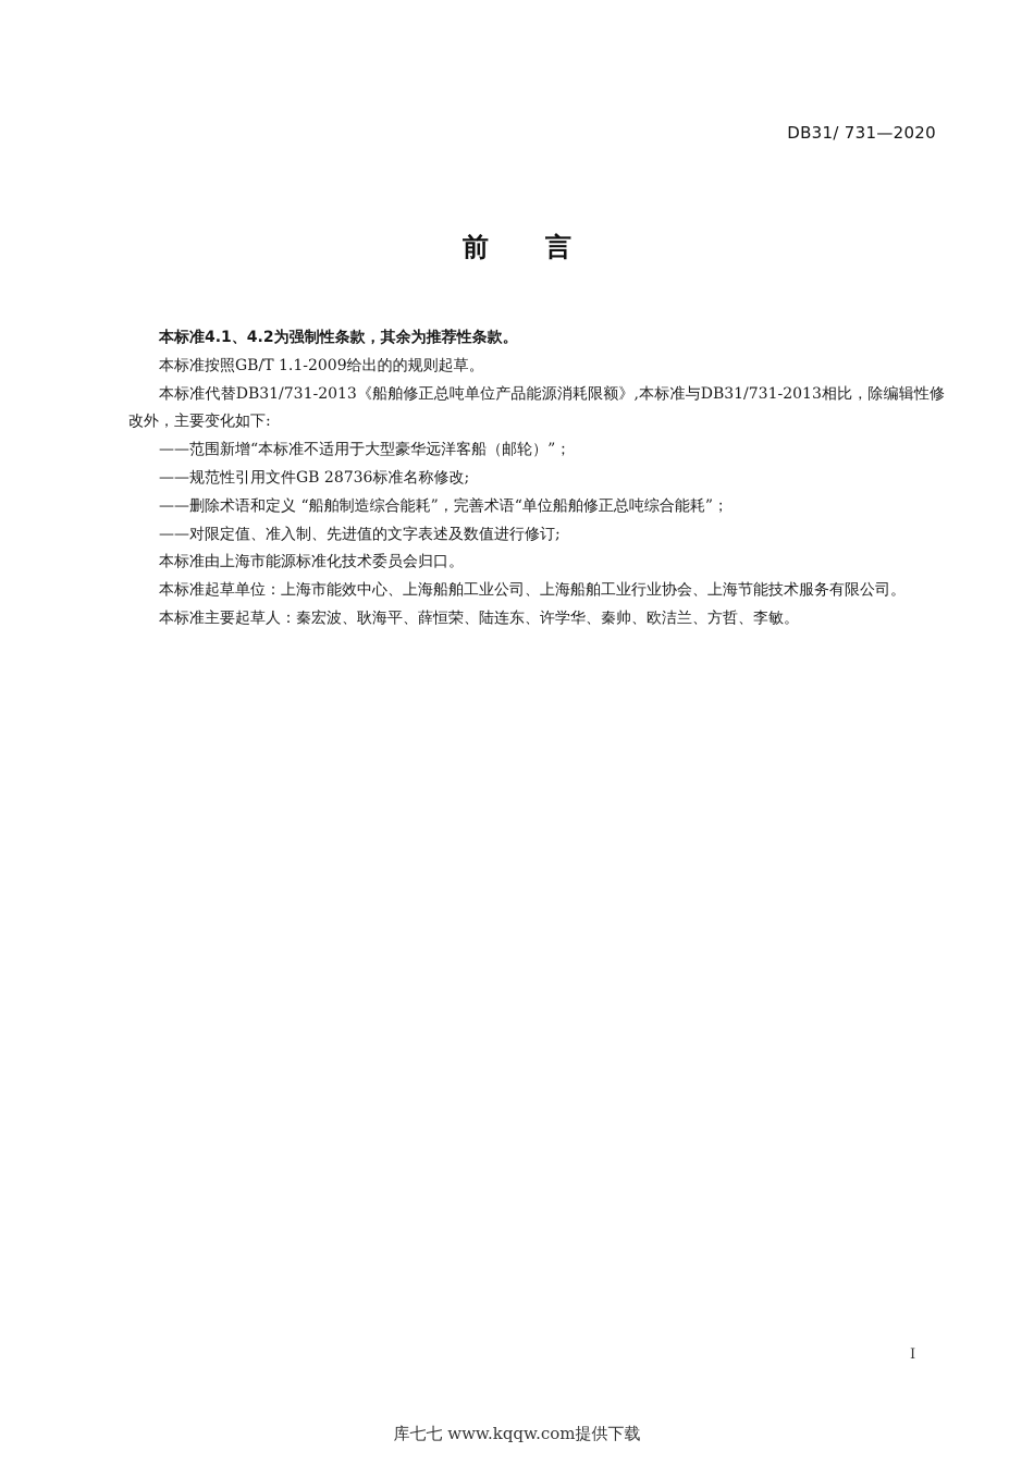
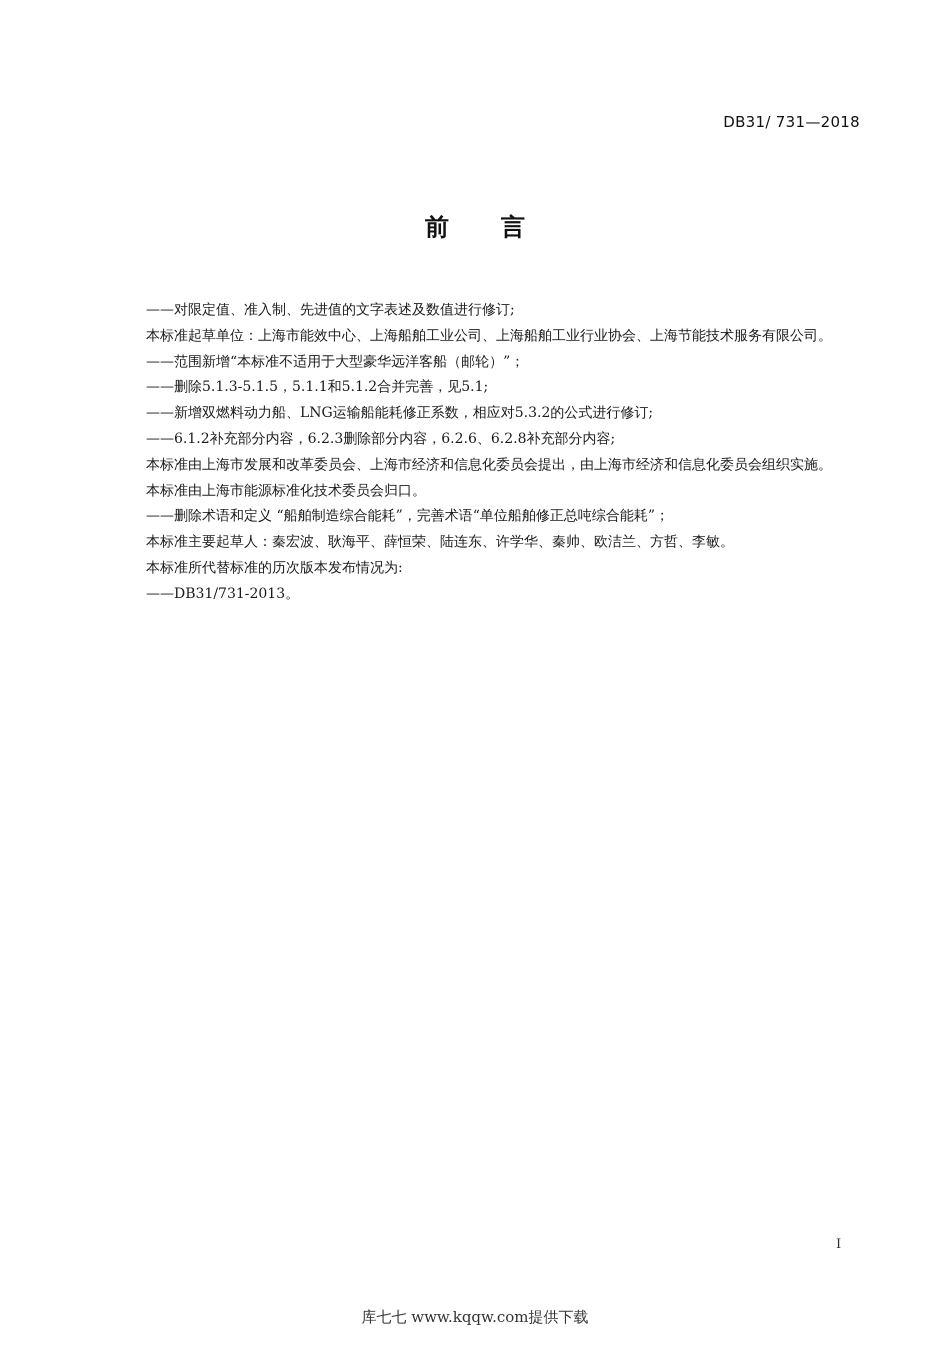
- DB31/ 731—2020
+ DB31/ 731—2018
  前言
- 本标准4.1、4.2为强制性条款，其余为推荐性条款。
- 本标准按照GB/T 1.1-2009给出的的规则起草。
- 本标准代替DB31/731-2013《船舶修正总吨单位产品能源消耗限额》,本标准与DB31/731-2013相比，除编辑性修改外，主要变化如下:
- ——范围新增“本标准不适用于大型豪华远洋客船（邮轮）”；
+ ——对限定值、准入制、先进值的文字表述及数值进行修订;
- ——规范性引用文件GB 28736标准名称修改;
- ——删除术语和定义 “船舶制造综合能耗”，完善术语“单位船舶修正总吨综合能耗”；
+ 本标准起草单位：上海市能效中心、上海船舶工业公司、上海船舶工业行业协会、上海节能技术服务有限公司。
- ——对限定值、准入制、先进值的文字表述及数值进行修订;
+ ——范围新增“本标准不适用于大型豪华远洋客船（邮轮）”；
+ ——删除5.1.3-5.1.5，5.1.1和5.1.2合并完善，见5.1;
+ ——新增双燃料动力船、LNG运输船能耗修正系数，相应对5.3.2的公式进行修订;
+ ——6.1.2补充部分内容，6.2.3删除部分内容，6.2.6、6.2.8补充部分内容;
+ 本标准由上海市发展和改革委员会、上海市经济和信息化委员会提出，由上海市经济和信息化委员会组织实施。
  本标准由上海市能源标准化技术委员会归口。
- 本标准起草单位：上海市能效中心、上海船舶工业公司、上海船舶工业行业协会、上海节能技术服务有限公司。
+ ——删除术语和定义 “船舶制造综合能耗”，完善术语“单位船舶修正总吨综合能耗”；
  本标准主要起草人：秦宏波、耿海平、薛恒荣、陆连东、许学华、秦帅、欧洁兰、方哲、李敏。
+ 本标准所代替标准的历次版本发布情况为:
+ ——DB31/731-2013。
  I
  库七七 www.kqqw.com提供下载
